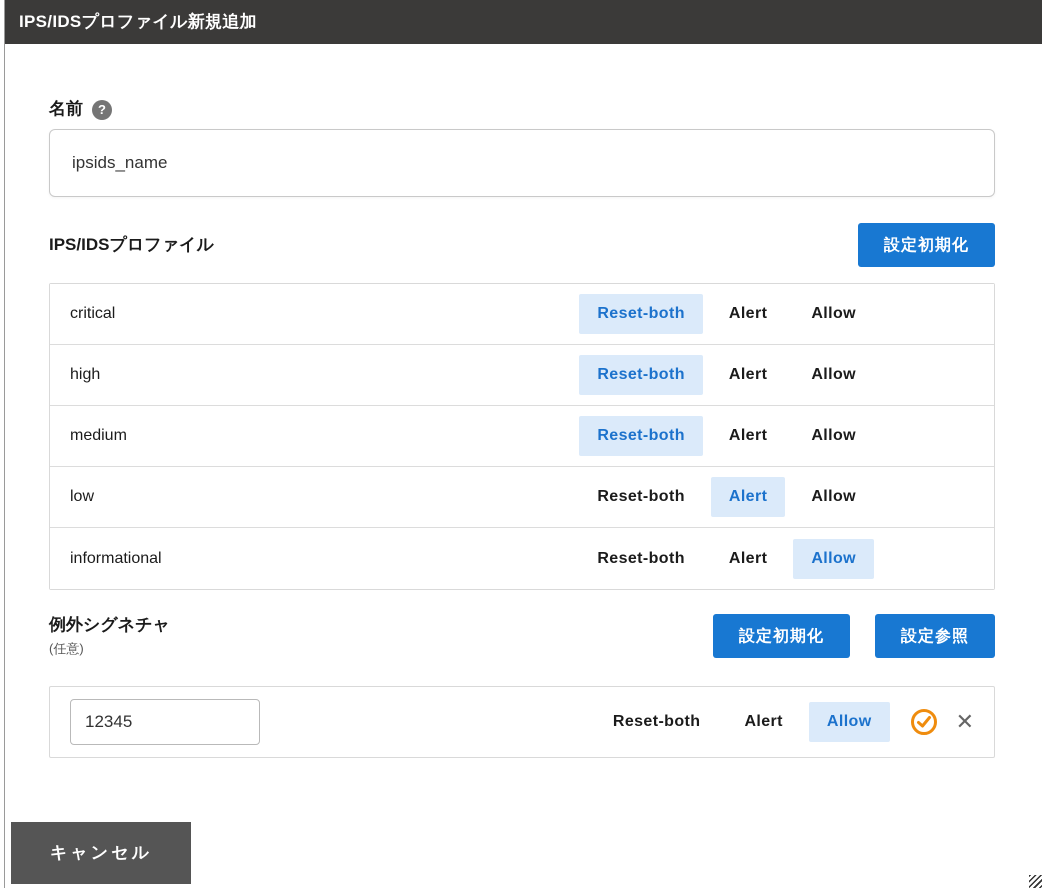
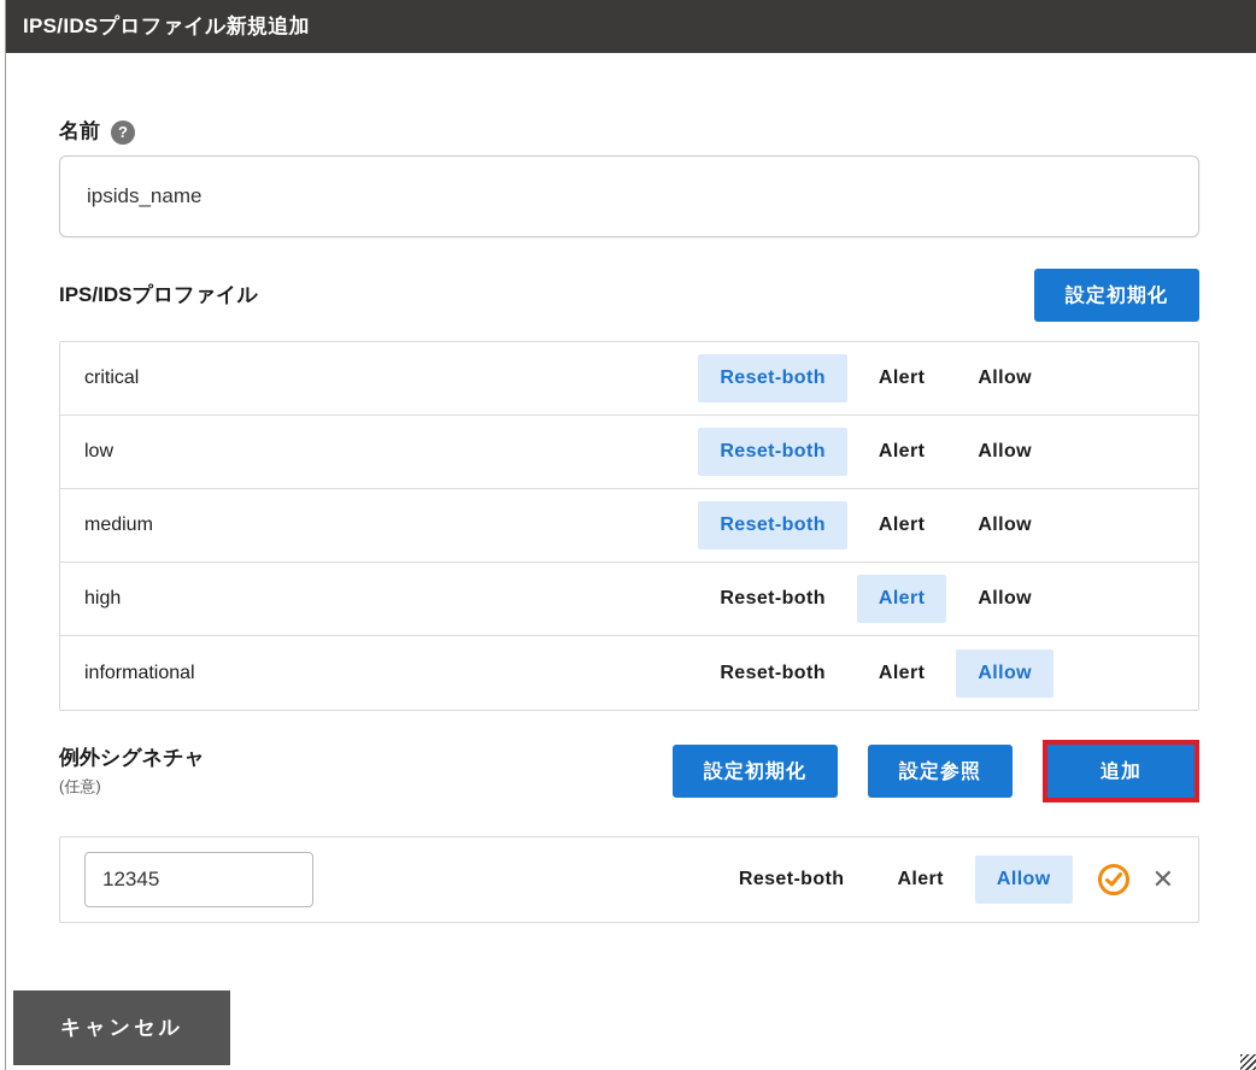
  IPS/IDSプロファイル新規追加
  名前
  ?
  ipsids_name
  IPS/IDSプロファイル
  設定初期化
  critical
  Reset-both
  Alert
  Allow
- high
+ low
  Reset-both
  Alert
  Allow
  medium
  Reset-both
  Alert
  Allow
- low
+ high
  Reset-both
  Alert
  Allow
  informational
  Reset-both
  Alert
  Allow
  例外シグネチャ
  (任意)
  設定初期化
  設定参照
+ 追加
  12345
  Reset-both
  Alert
  Allow
  ✕
  キャンセル
